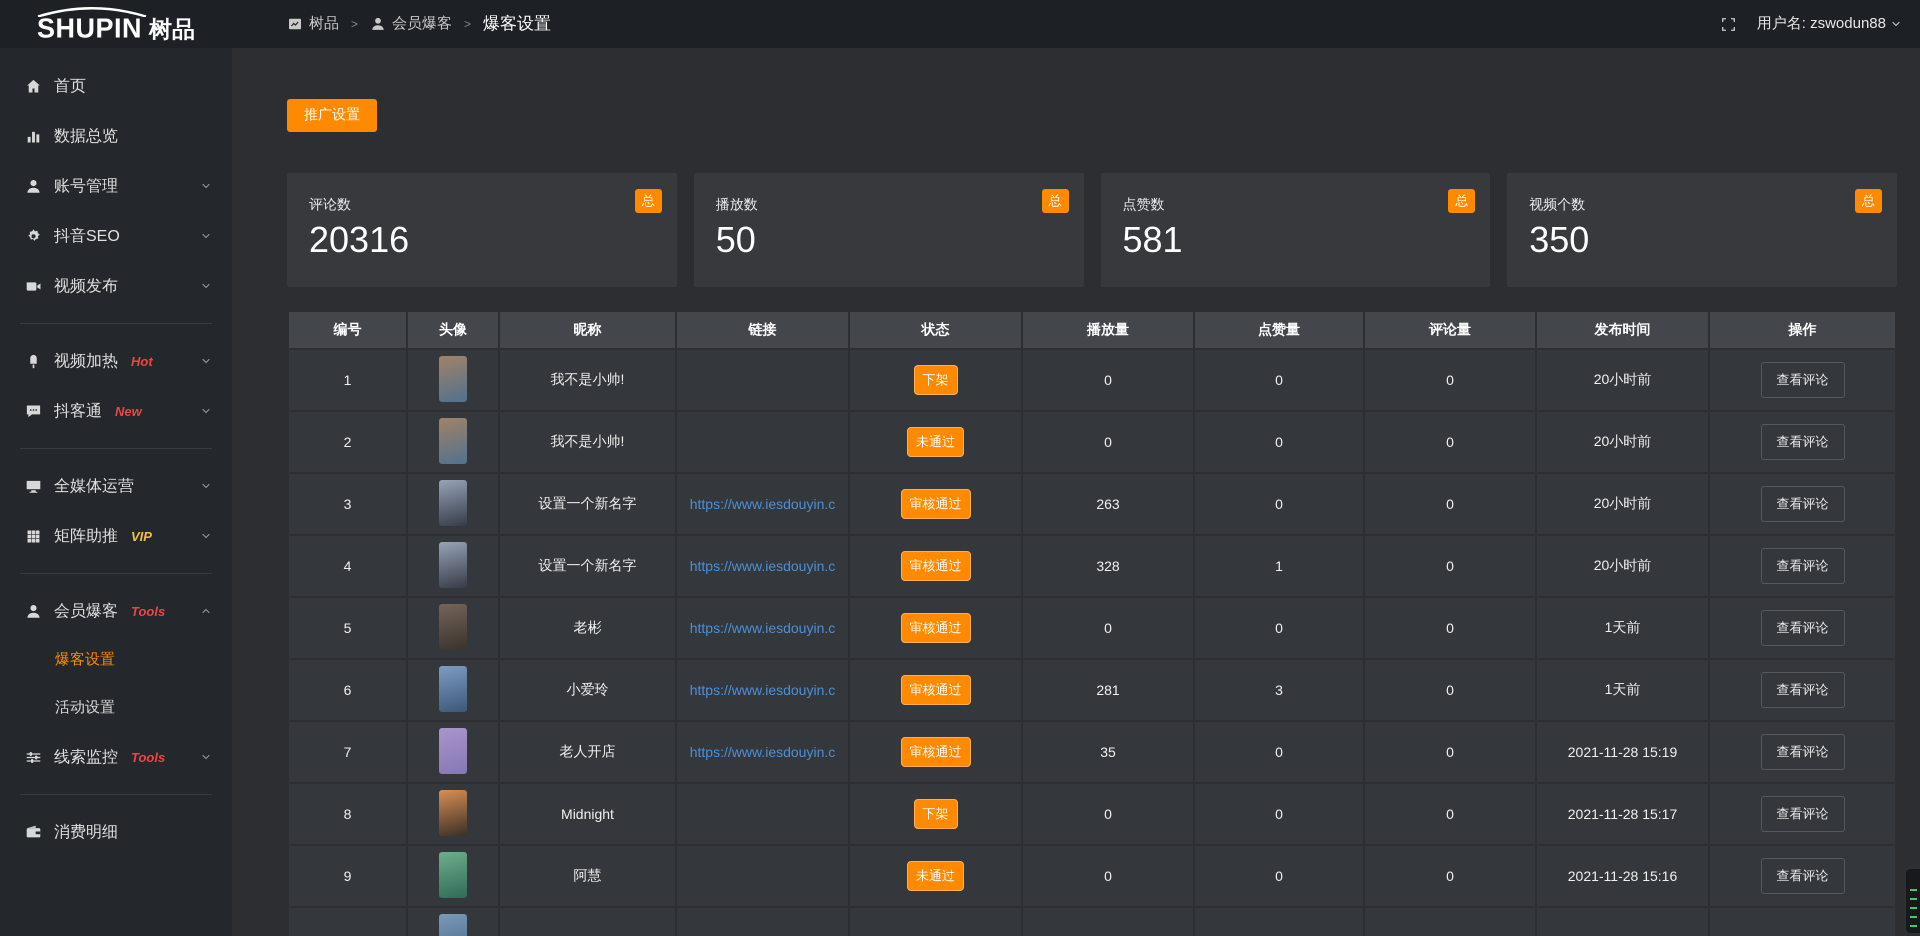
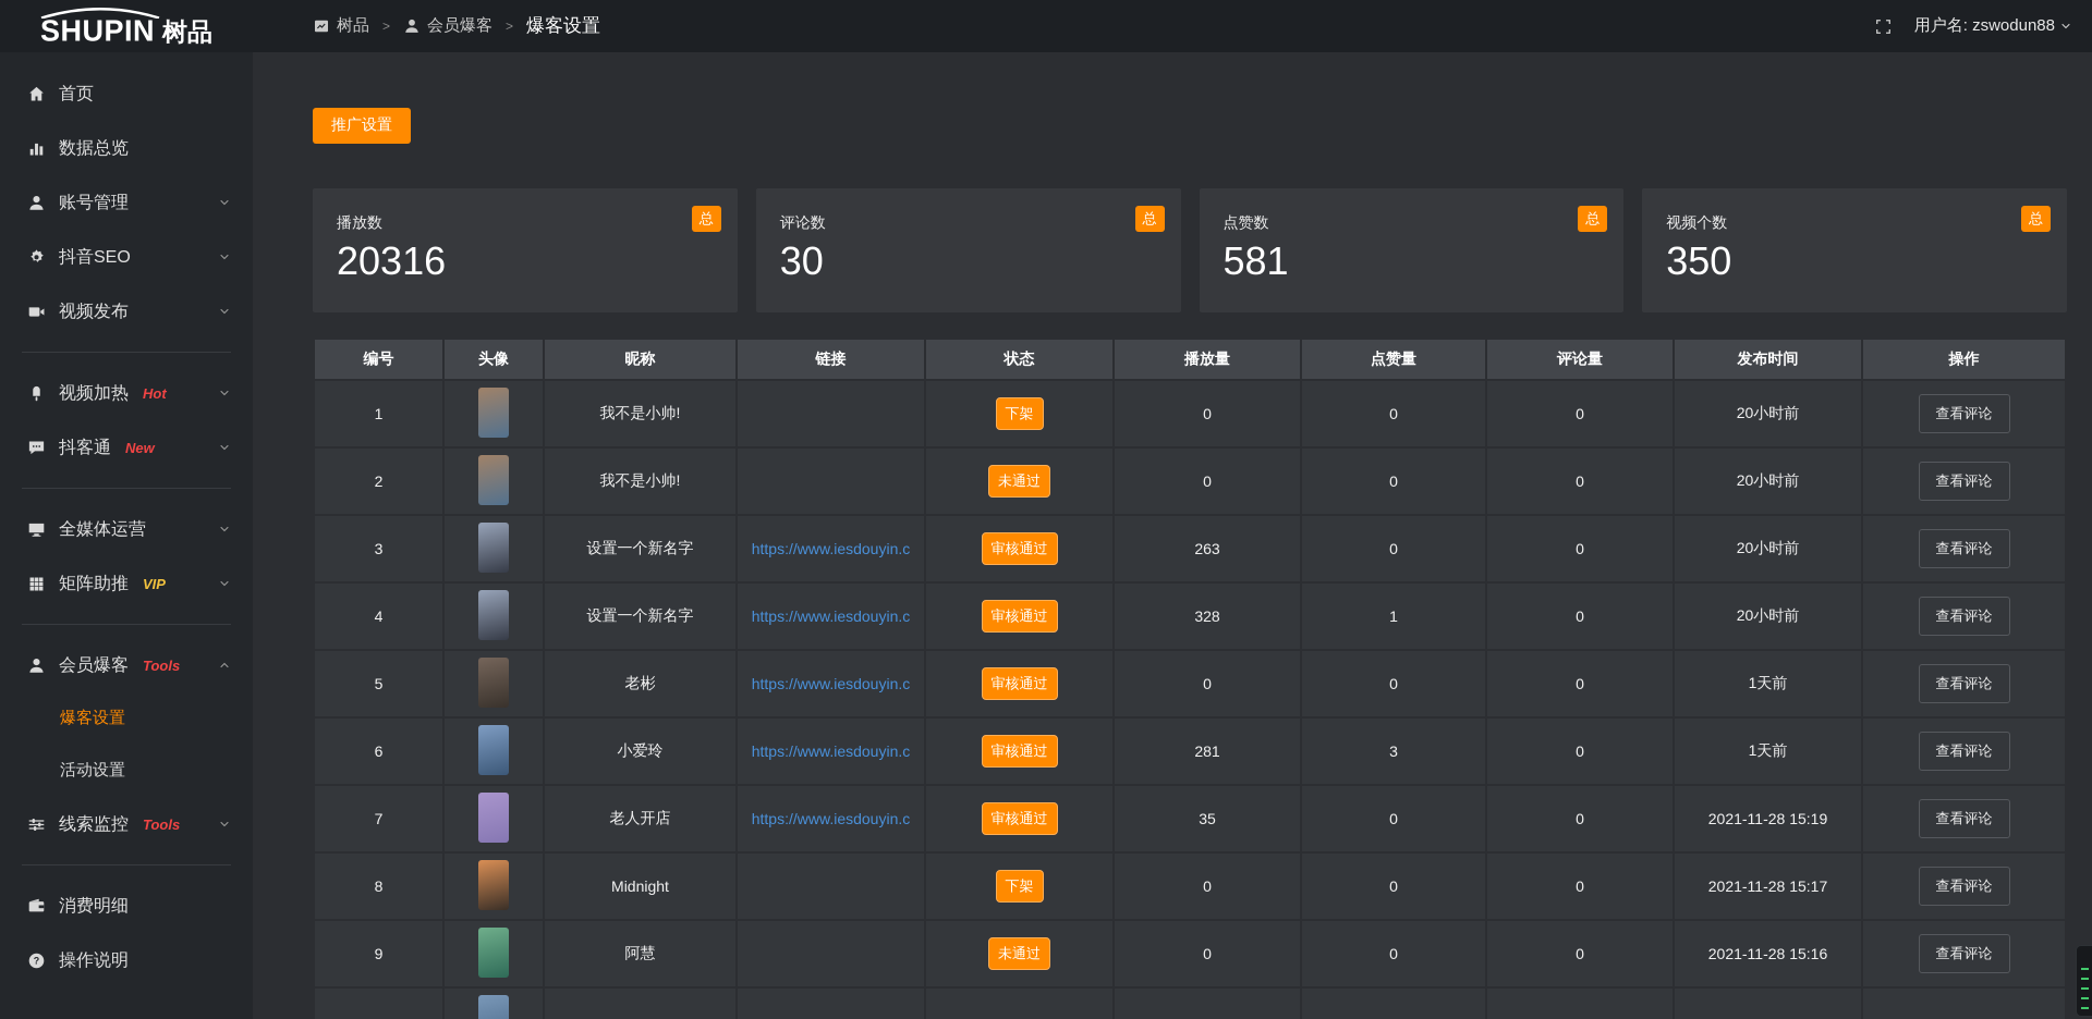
  SHUPIN
  树品
  树品
  >
  会员爆客
  >
  爆客设置
  用户名: zswodun88
  首页
  数据总览
  账号管理
  抖音SEO
  视频发布
  视频加热
  Hot
  抖客通
  New
  全媒体运营
  矩阵助推
  VIP
  会员爆客
  Tools
  爆客设置
  活动设置
  线索监控
  Tools
  消费明细
+ ?
+ 操作说明
  推广设置
- 评论数
+ 播放数
  20316
  总
- 播放数
+ 评论数
- 50
+ 30
  总
  点赞数
  581
  总
  视频个数
  350
  总
  编号	头像	昵称	链接	状态	播放量	点赞量	评论量	发布时间	操作
  1		我不是小帅!		下架	0	0	0	20小时前	查看评论
  2		我不是小帅!		未通过	0	0	0	20小时前	查看评论
  3		设置一个新名字	https://www.iesdouyin.c	审核通过	263	0	0	20小时前	查看评论
  4		设置一个新名字	https://www.iesdouyin.c	审核通过	328	1	0	20小时前	查看评论
  5		老彬	https://www.iesdouyin.c	审核通过	0	0	0	1天前	查看评论
  6		小爱玲	https://www.iesdouyin.c	审核通过	281	3	0	1天前	查看评论
  7		老人开店	https://www.iesdouyin.c	审核通过	35	0	0	2021-11-28 15:19	查看评论
  8		Midnight		下架	0	0	0	2021-11-28 15:17	查看评论
  9		阿慧		未通过	0	0	0	2021-11-28 15:16	查看评论
